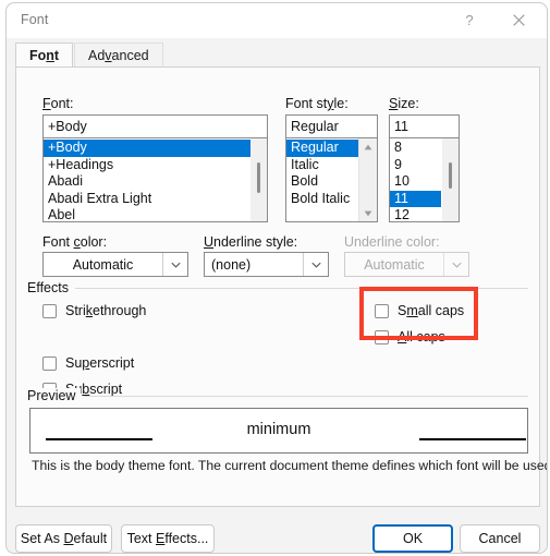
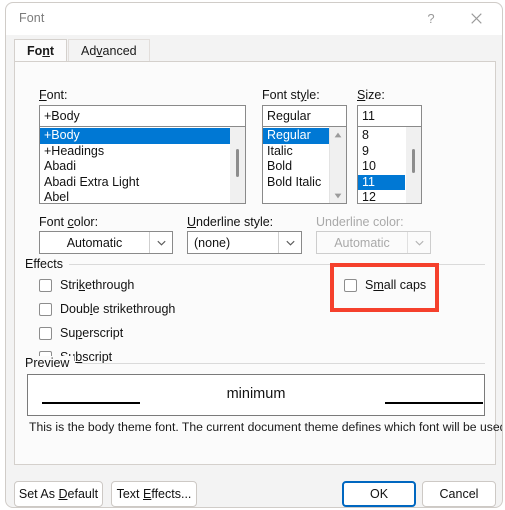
  Font
  ?
  Font
  Advanced
  Font:
  +Body
  +Body
  +Headings
  Abadi
  Abadi Extra Light
  Abel
  Font style:
  Regular
  Regular
  Italic
  Bold
  Bold Italic
  Size:
  11
  8
  9
  10
  11
  12
  Font color:
  Automatic
  Underline style:
  (none)
  Underline color:
  Automatic
  Effects
  Strikethrough
+ Double strikethrough
  Superscript
  bscript
  Small caps
- All caps
  Preview
  minimum
  This is the body theme font. The current document theme defines which font will be use
  Set As Default
  Text Effects...
  OK
  Cancel
